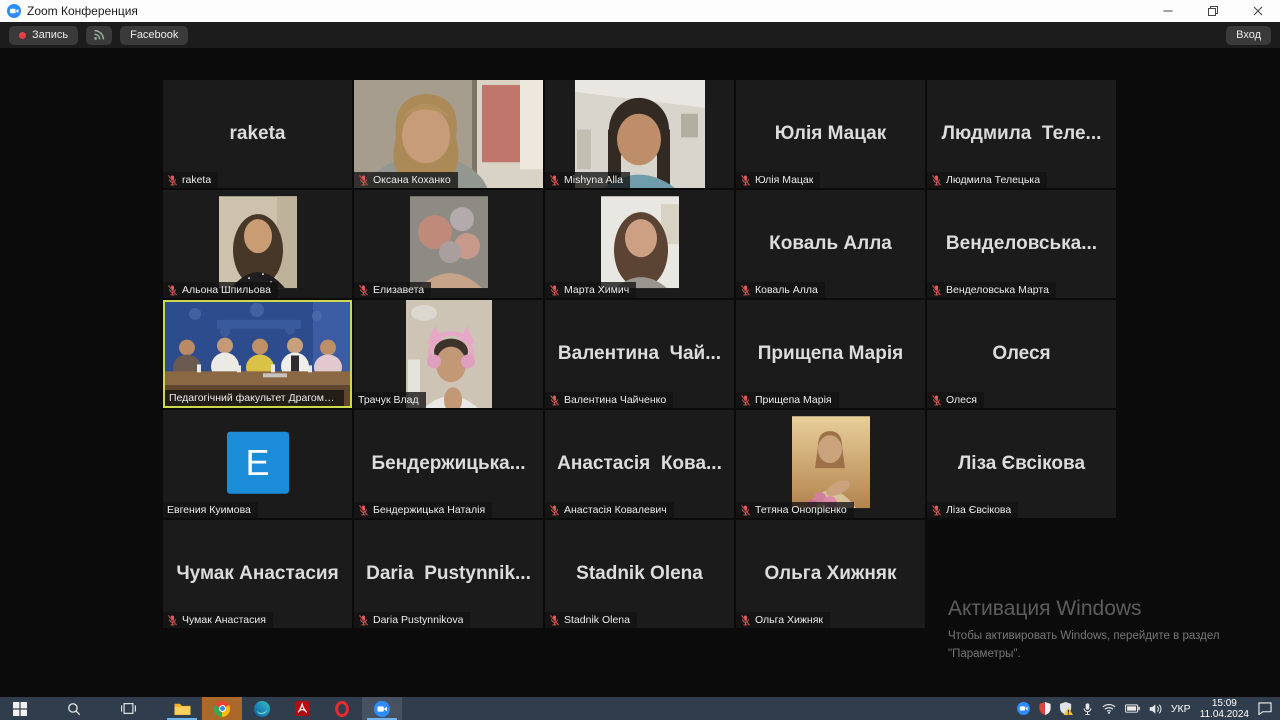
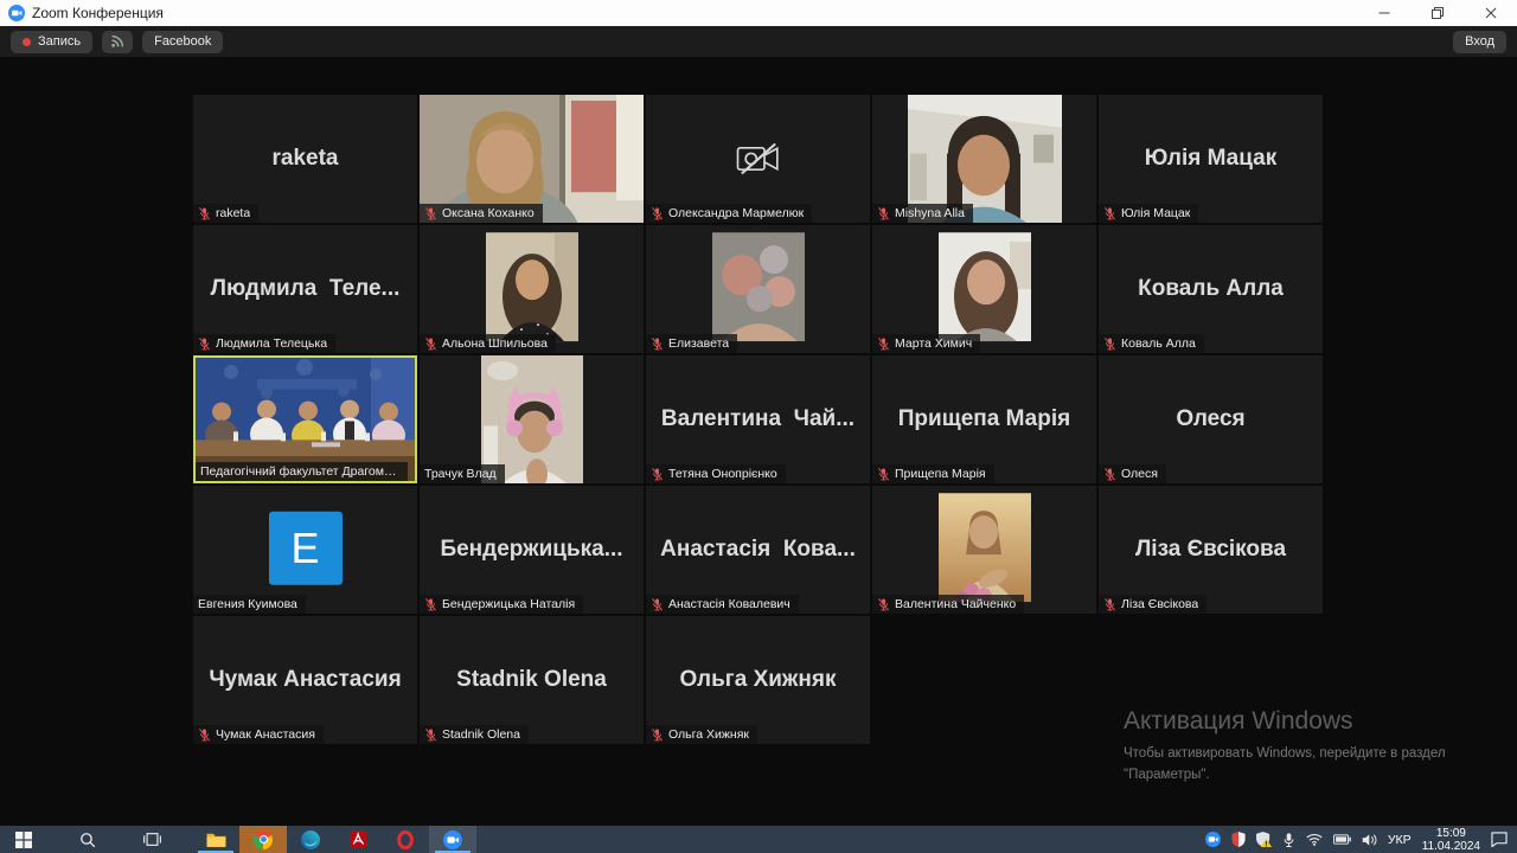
  Zoom Конференция
  Запись
  Facebook
  Вход
  raketa
  raketa
  Оксана Коханко
+ Олександра Мармелюк
  Mishyna Alla
  Юлія Мацак
  Юлія Мацак
  Людмила Теле...
  Людмила Телецька
  Альона Шпильова
  Елизавета
  Марта Химич
  Коваль Алла
  Коваль Алла
- Венделовська...
- Венделовська Марта
  Педагогічний факультет Драгоман
  Трачук Влад
  Валентина Чай...
- Валентина Чайченко
+ Тетяна Онопрієнко
  Прищепа Марія
  Прищепа Марія
  Олеся
  Олеся
  E
  Евгения Куимова
  Бендержицька...
  Бендержицька Наталія
  Анастасія Кова...
  Анастасія Ковалевич
- Тетяна Онопрієнко
+ Валентина Чайченко
  Ліза Євсікова
  Ліза Євсікова
  Чумак Анастасия
  Чумак Анастасия
- Daria Pustynnik...
- Daria Pustynnikova
  Stadnik Olena
  Stadnik Olena
  Ольга Хижняк
  Ольга Хижняк
  Активация Windows
  Чтобы активировать Windows, перейдите в раздел
  "Параметры".
  УКР
  15:09
  11.04.2024
